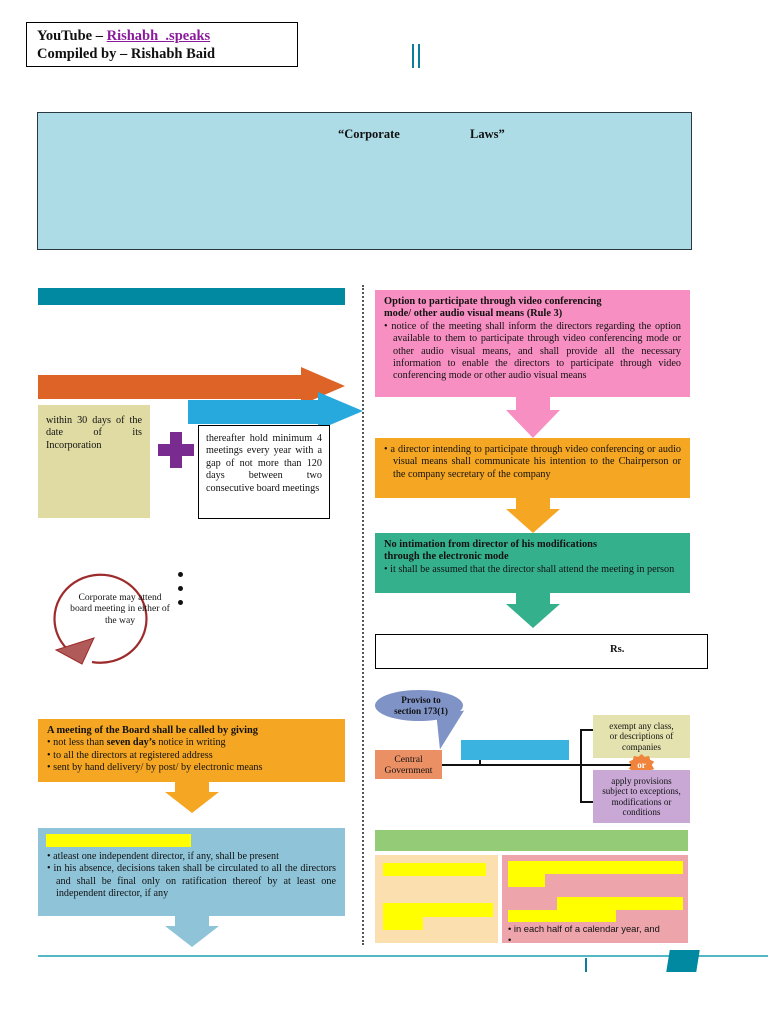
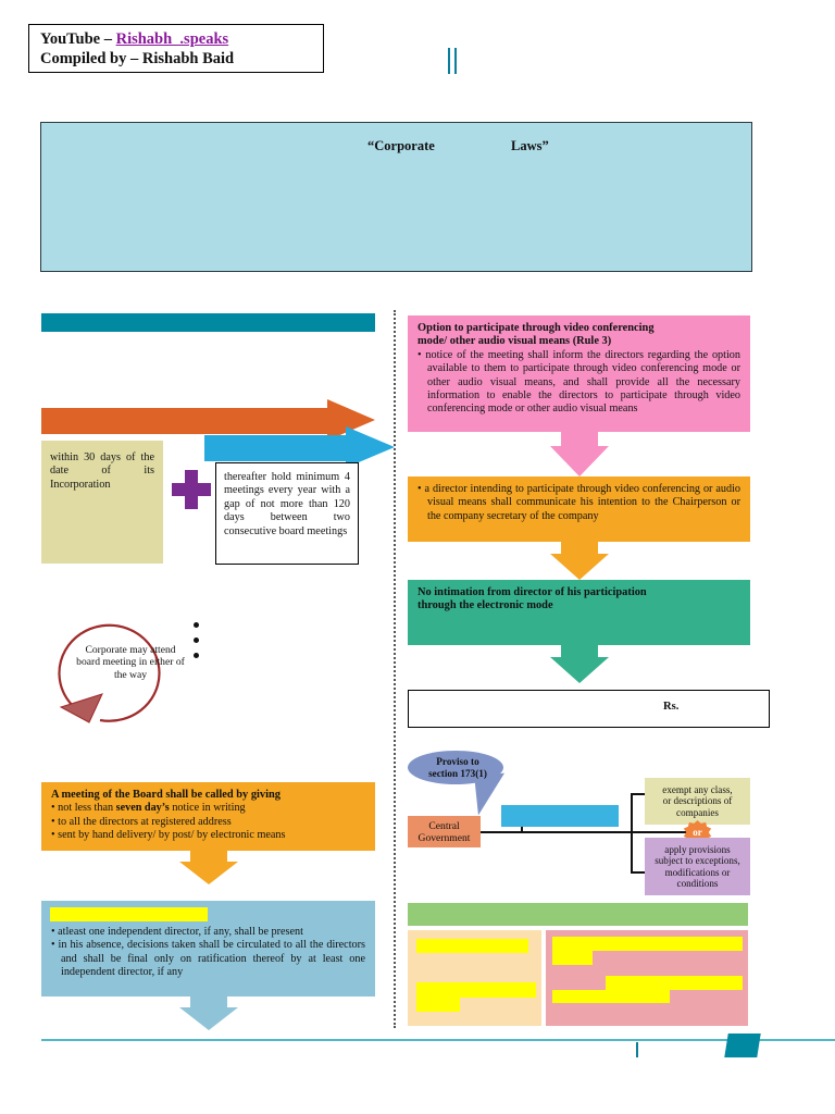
  YouTube – Rishabh_.speaks
  Compiled by – Rishabh Baid
  “Corporate
  Laws”
  within 30 days of the date of its Incorporation
  thereafter hold minimum 4 meetings every year with a gap of not more than 120 days between two consecutive board meetings
  Corporate may attend board meeting in either of the way
  A meeting of the Board shall be called by giving
  • not less than seven day’s notice in writing
  • to all the directors at registered address
  • sent by hand delivery/ by post/ by electronic means
  • atleast one independent director, if any, shall be present
  • in his absence, decisions taken shall be circulated to all the directors and shall be final only on ratification thereof by at least one independent director, if any
  Option to participate through video conferencing
  mode/ other audio visual means (Rule 3)
  • notice of the meeting shall inform the directors regarding the option available to them to participate through video conferencing mode or other audio visual means, and shall provide all the necessary information to enable the directors to participate through video conferencing mode or other audio visual means
  • a director intending to participate through video conferencing or audio visual means shall communicate his intention to the Chairperson or the company secretary of the company
- No intimation from director of his modifications
+ No intimation from director of his participation
  through the electronic mode
- • it shall be assumed that the director shall attend the meeting in person
  Rs.
  Proviso to
  section 173(1)
  Central
  Government
  exempt any class,
  or descriptions of
  companies
  or
  apply provisions
  subject to exceptions,
  modifications or
  conditions
- • in each half of a calendar year, and
- •
